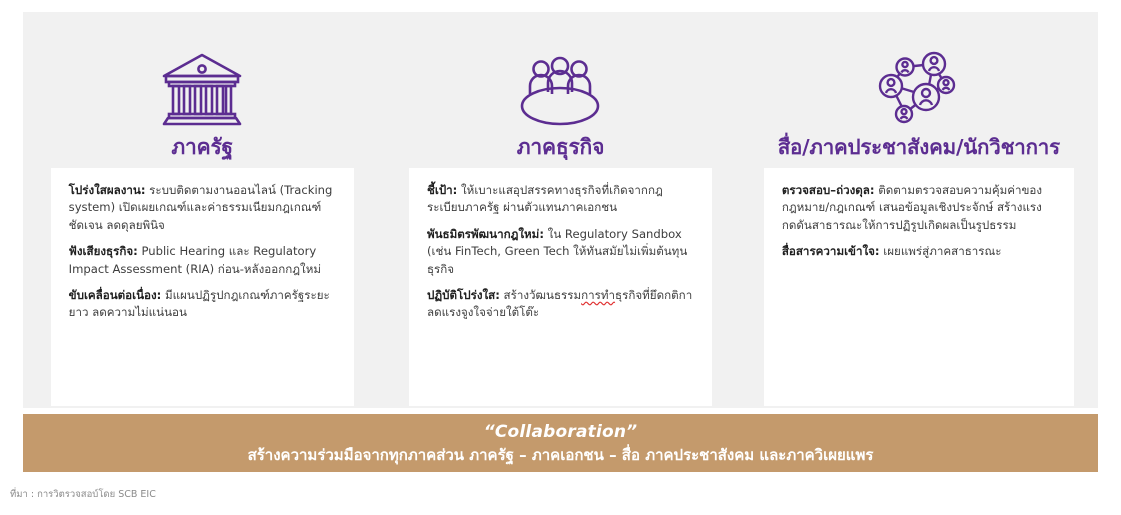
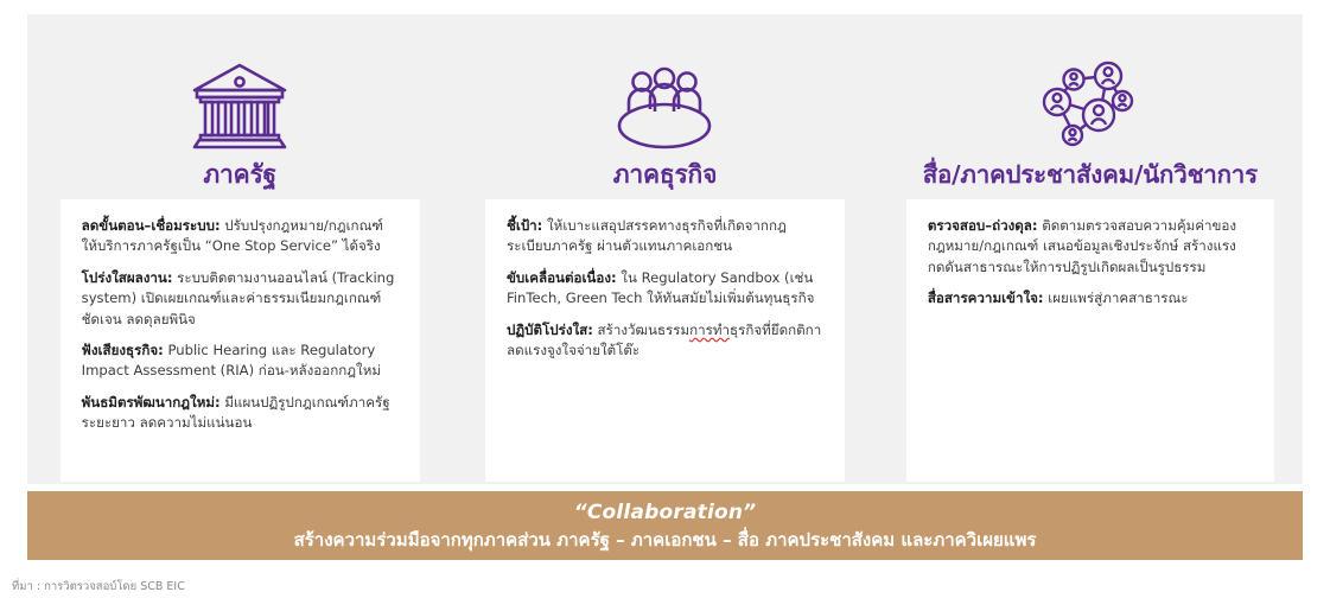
  ภาครัฐ
+ ลดขั้นตอน–เชื่อมระบบ: ปรับปรุงกฎหมาย/กฎเกณฑ์ให้บริการภาครัฐเป็น “One Stop Service” ได้จริง
  โปร่งใสผลงาน: ระบบติดตามงานออนไลน์ (Tracking system) เปิดเผยเกณฑ์และค่าธรรมเนียมกฎเกณฑ์ชัดเจน ลดดุลยพินิจ
  ฟังเสียงธุรกิจ: Public Hearing และ Regulatory Impact Assessment (RIA) ก่อน-หลังออกกฎใหม่
- ขับเคลื่อนต่อเนื่อง: มีแผนปฏิรูปกฎเกณฑ์ภาครัฐระยะยาว ลดความไม่แน่นอน
+ พันธมิตรพัฒนากฎใหม่: มีแผนปฏิรูปกฎเกณฑ์ภาครัฐระยะยาว ลดความไม่แน่นอน
  ภาคธุรกิจ
  ชี้เป้า: ให้เบาะแสอุปสรรคทางธุรกิจที่เกิดจากกฎระเบียบภาครัฐ ผ่านตัวแทนภาคเอกชน
- พันธมิตรพัฒนากฎใหม่: ใน Regulatory Sandbox (เช่น FinTech, Green Tech ให้ทันสมัยไม่เพิ่มต้นทุนธุรกิจ
+ ขับเคลื่อนต่อเนื่อง: ใน Regulatory Sandbox (เช่น FinTech, Green Tech ให้ทันสมัยไม่เพิ่มต้นทุนธุรกิจ
  ปฏิบัติโปร่งใส: สร้างวัฒนธรรมการทำธุรกิจที่ยึดกติกา ลดแรงจูงใจจ่ายใต้โต๊ะ
  สื่อ/ภาคประชาสังคม/นักวิชาการ
  ตรวจสอบ–ถ่วงดุล: ติดตามตรวจสอบความคุ้มค่าของกฎหมาย/กฎเกณฑ์ เสนอข้อมูลเชิงประจักษ์ สร้างแรงกดดันสาธารณะให้การปฏิรูปเกิดผลเป็นรูปธรรม
  สื่อสารความเข้าใจ: เผยแพร่สู่ภาคสาธารณะ
  “Collaboration”
  สร้างความร่วมมือจากทุกภาคส่วน ภาครัฐ – ภาคเอกชน – สื่อ ภาคประชาสังคม และภาควิเผยแพร
  ที่มา : การวิตรวจสอบ์โดย SCB EIC
